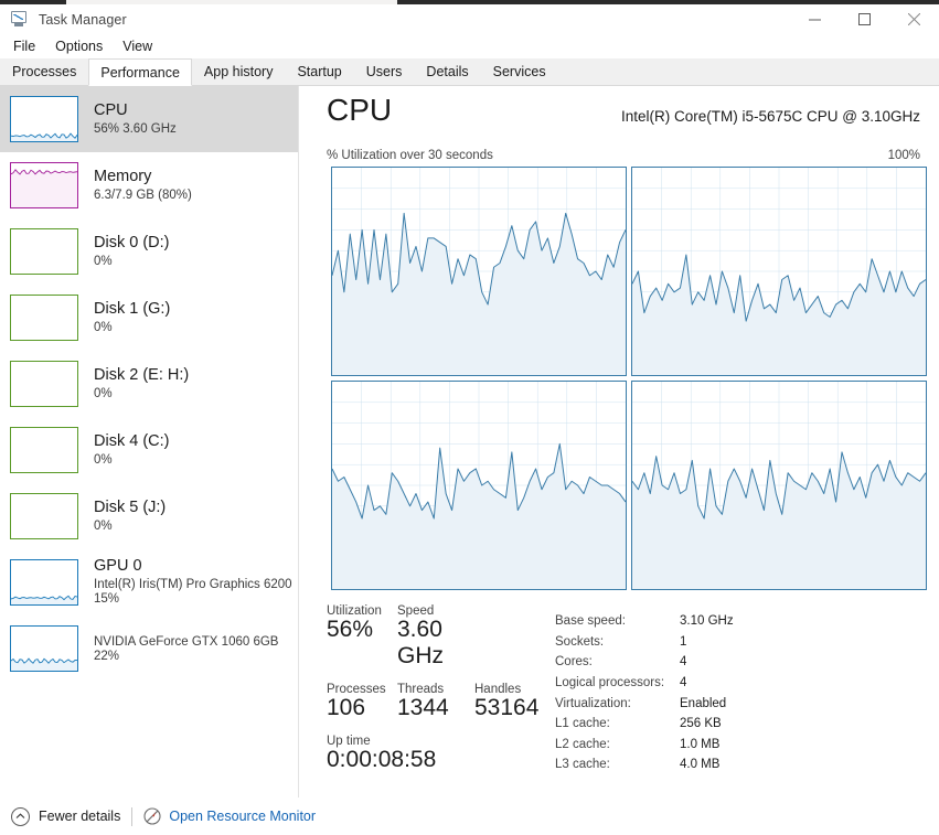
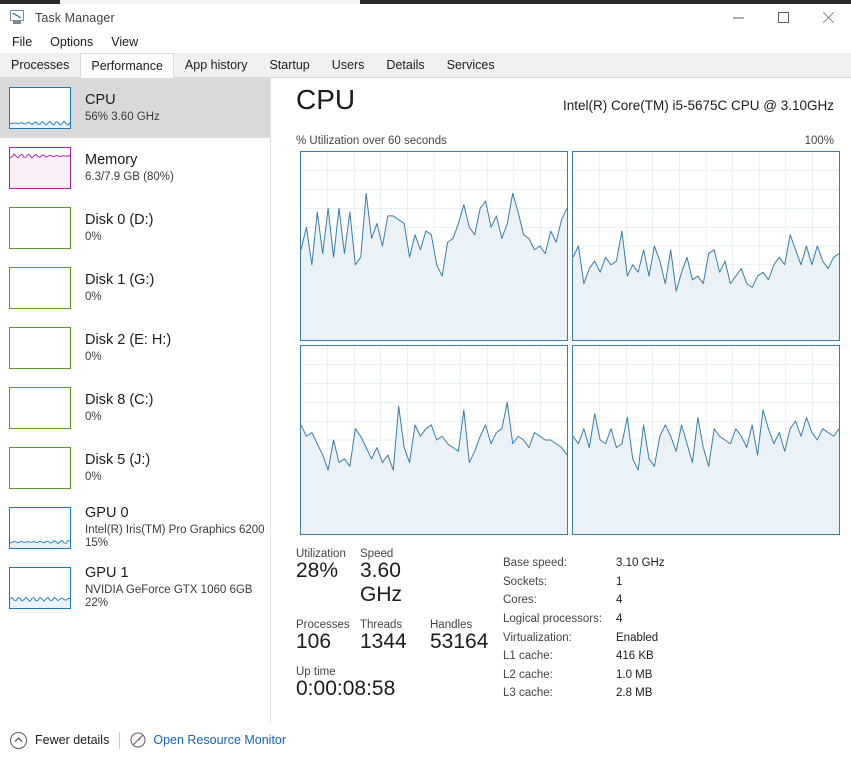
  Task Manager
  File
  Options
  View
  Processes
  Performance
  App history
  Startup
  Users
  Details
  Services
  CPU
  56% 3.60 GHz
  Memory
  6.3/7.9 GB (80%)
  Disk 0 (D:)
  0%
  Disk 1 (G:)
  0%
  Disk 2 (E: H:)
  0%
- Disk 4 (C:)
+ Disk 8 (C:)
  0%
  Disk 5 (J:)
  0%
  GPU 0
  Intel(R) Iris(TM) Pro Graphics 6200
  15%
+ GPU 1
  NVIDIA GeForce GTX 1060 6GB
  22%
  CPU
  Intel(R) Core(TM) i5-5675C CPU @ 3.10GHz
- % Utilization over 30 seconds
+ % Utilization over 60 seconds
  100%
  Utilization
- 56%
+ 28%
  Speed
  3.60 GHz
  Processes
  106
  Threads
  1344
  Handles
  53164
  Up time
  0:00:08:58
  Base speed:
  3.10 GHz
  Sockets:
  1
  Cores:
  4
  Logical processors:
  4
  Virtualization:
  Enabled
  L1 cache:
- 256 KB
+ 416 KB
  L2 cache:
  1.0 MB
  L3 cache:
- 4.0 MB
+ 2.8 MB
  Fewer details
  Open Resource Monitor
